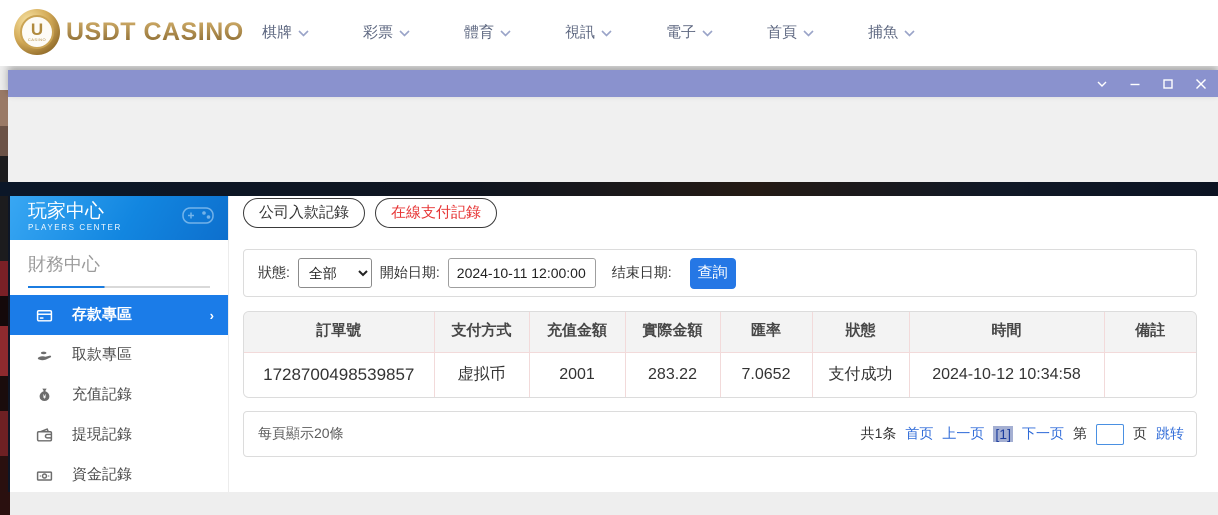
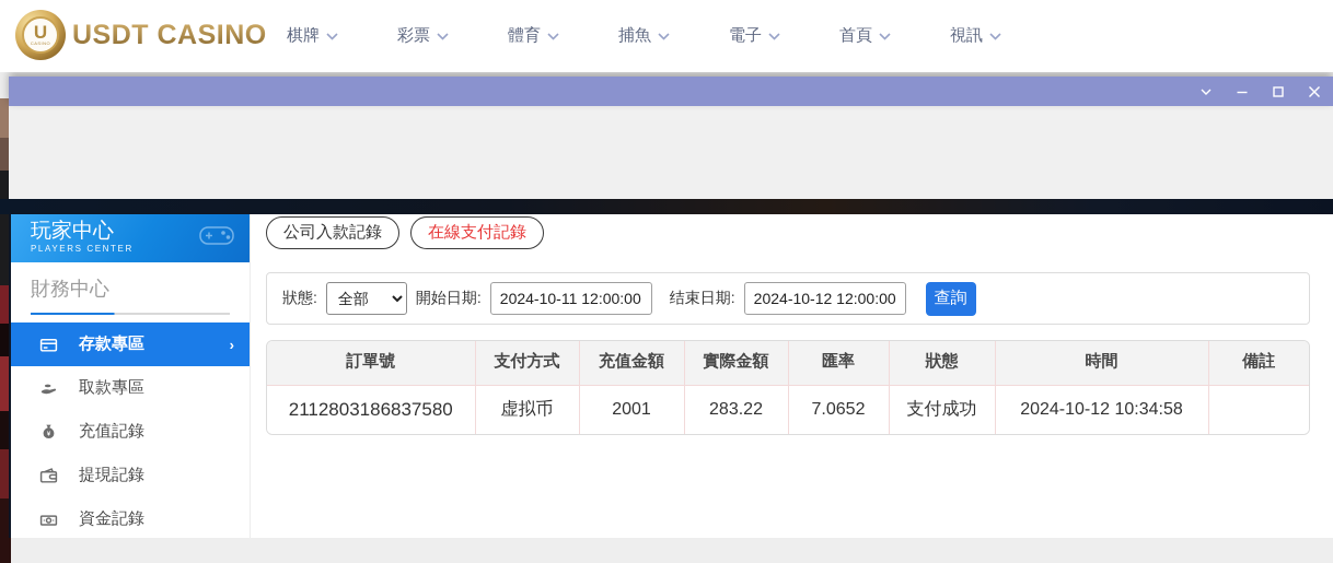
  U
  USDT CASINO
  棋牌
  彩票
  體育
- 視訊
+ 捕魚
  電子
  首頁
- 捕魚
+ 視訊
  玩家中心
  PLAYERS CENTER
  財務中心
  存款專區
  ›
  取款專區
  充值記錄
  提現記錄
  資金記錄
  公司入款記錄
  在線支付記錄
  狀態:
  全部
  開始日期:
  2024-10-11 12:00:00
  结束日期:
+ 2024-10-12 12:00:00
  查詢
  訂單號	支付方式	充值金額	實際金額	匯率	狀態	時間	備註
- 1728700498539857	虚拟币	2001	283.22	7.0652	支付成功	2024-10-12 10:34:58
+ 2112803186837580	虚拟币	2001	283.22	7.0652	支付成功	2024-10-12 10:34:58
- 每頁顯示20條
- 共1条
- 首页
- 上一页
- [1]
- 下一页
- 第
- 页
- 跳转
